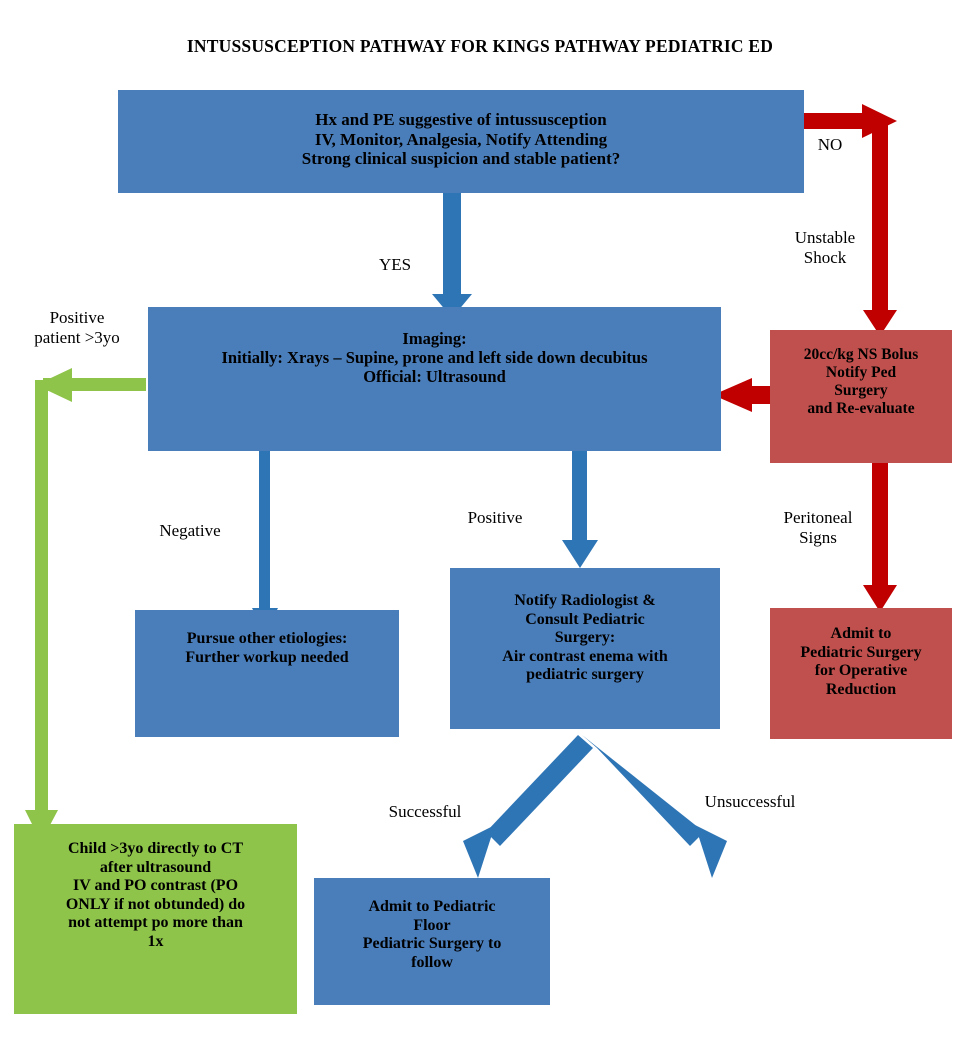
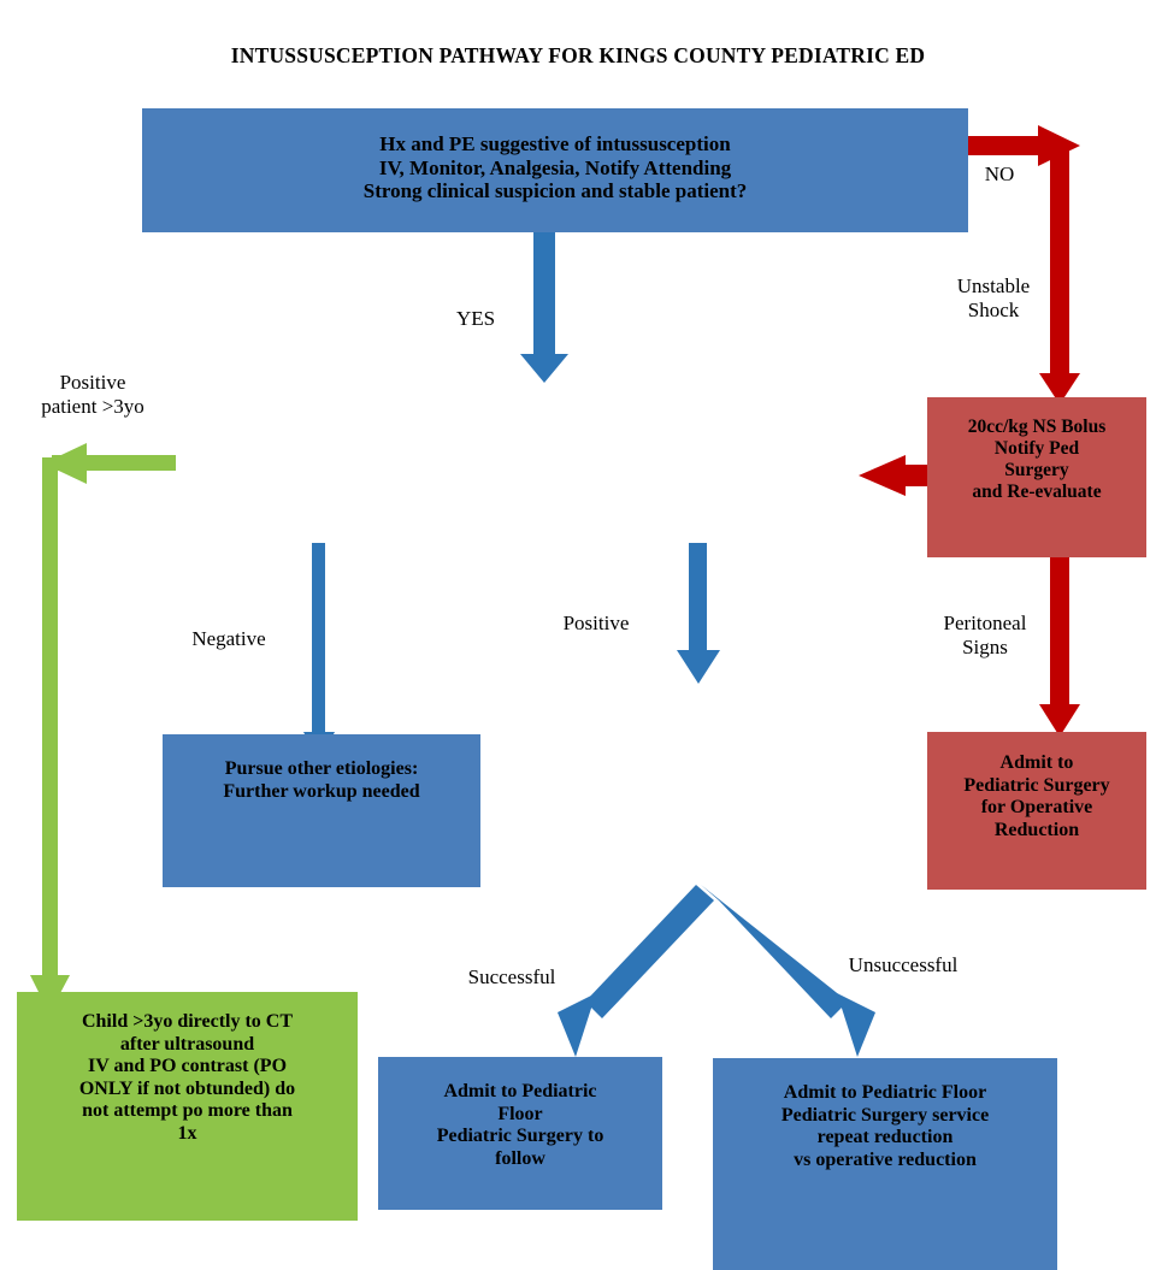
- INTUSSUSCEPTION PATHWAY FOR KINGS PATHWAY PEDIATRIC ED
+ INTUSSUSCEPTION PATHWAY FOR KINGS COUNTY PEDIATRIC ED
  Hx and PE suggestive of intussusception
  IV, Monitor, Analgesia, Notify Attending
  Strong clinical suspicion and stable patient?
- Imaging:
- Initially: Xrays – Supine, prone and left side down decubitus
- Official: Ultrasound
  20cc/kg NS Bolus
  Notify Ped
  Surgery
  and Re-evaluate
  Admit to
  Pediatric Surgery
  for Operative
  Reduction
  Pursue other etiologies:
  Further workup needed
- Notify Radiologist &
- Consult Pediatric
- Surgery:
- Air contrast enema with
- pediatric surgery
  Child >3yo directly to CT
  after ultrasound
  IV and PO contrast (PO
  ONLY if not obtunded) do
  not attempt po more than
  1x
  Admit to Pediatric
  Floor
  Pediatric Surgery to
  follow
+ Admit to Pediatric Floor
+ Pediatric Surgery service
+ repeat reduction
+ vs operative reduction
  NO
  YES
  Unstable
  Shock
  Peritoneal
  Signs
  Positive
  patient >3yo
  Negative
  Positive
  Successful
  Unsuccessful
